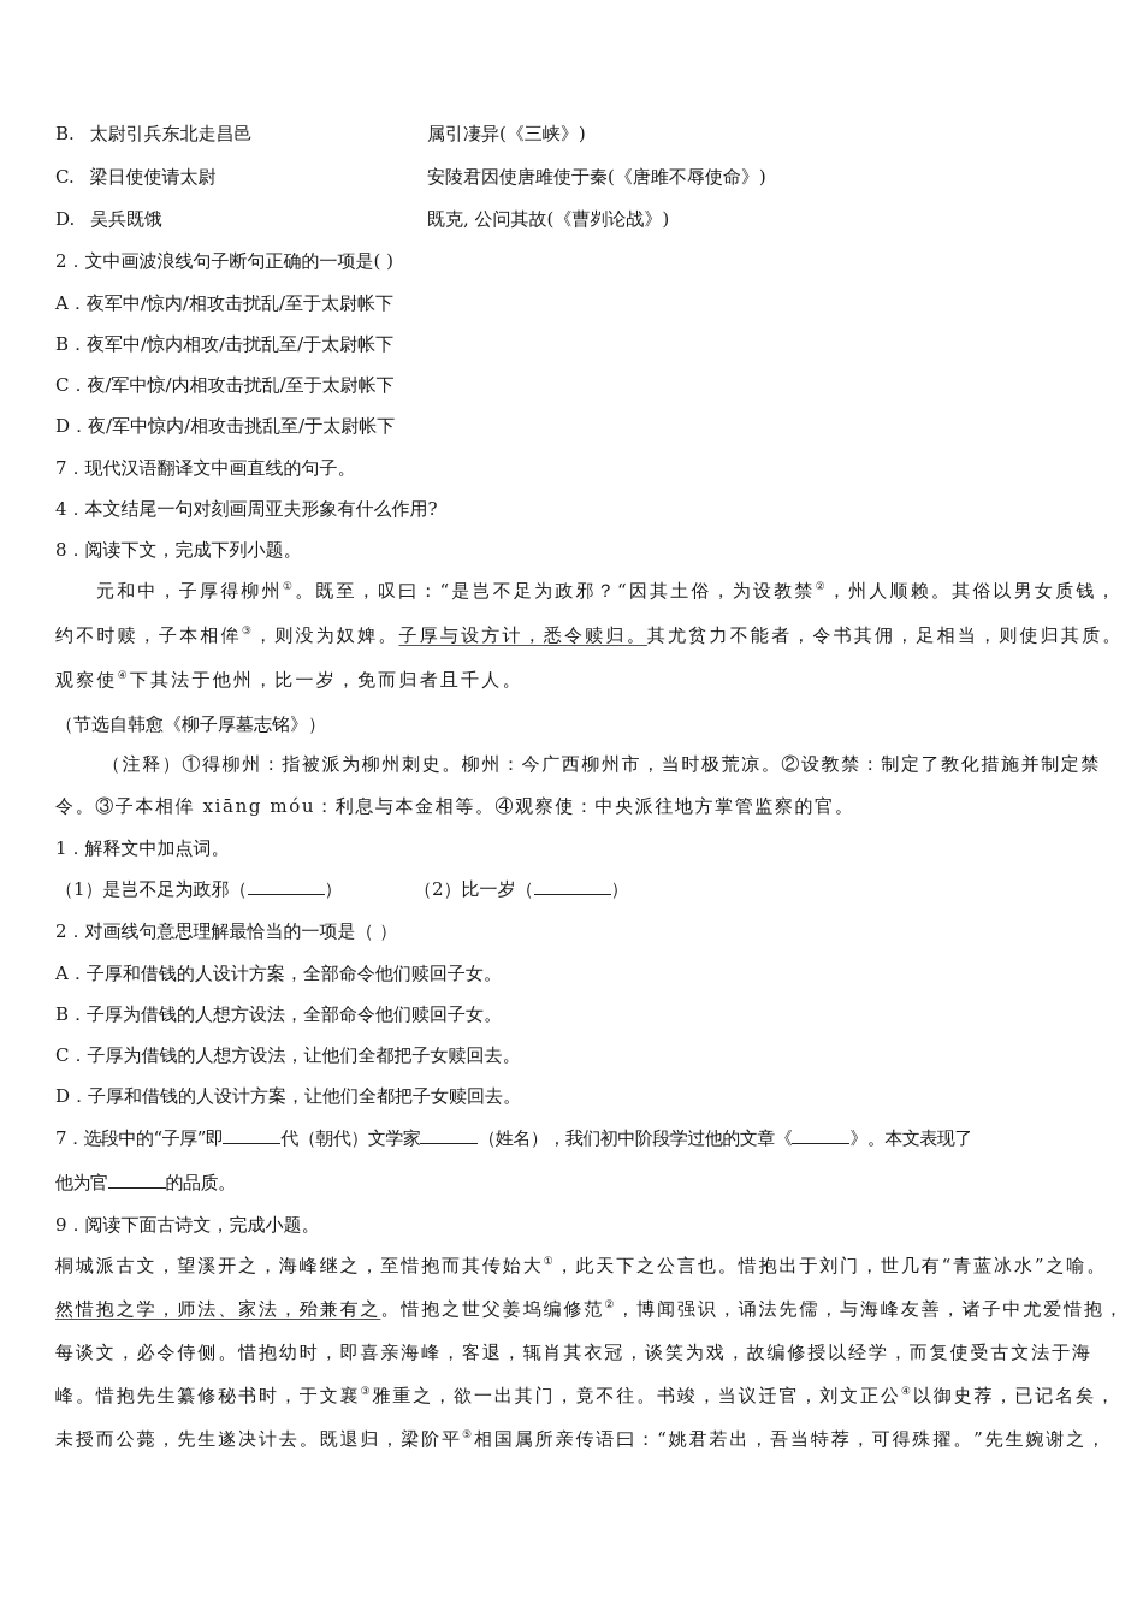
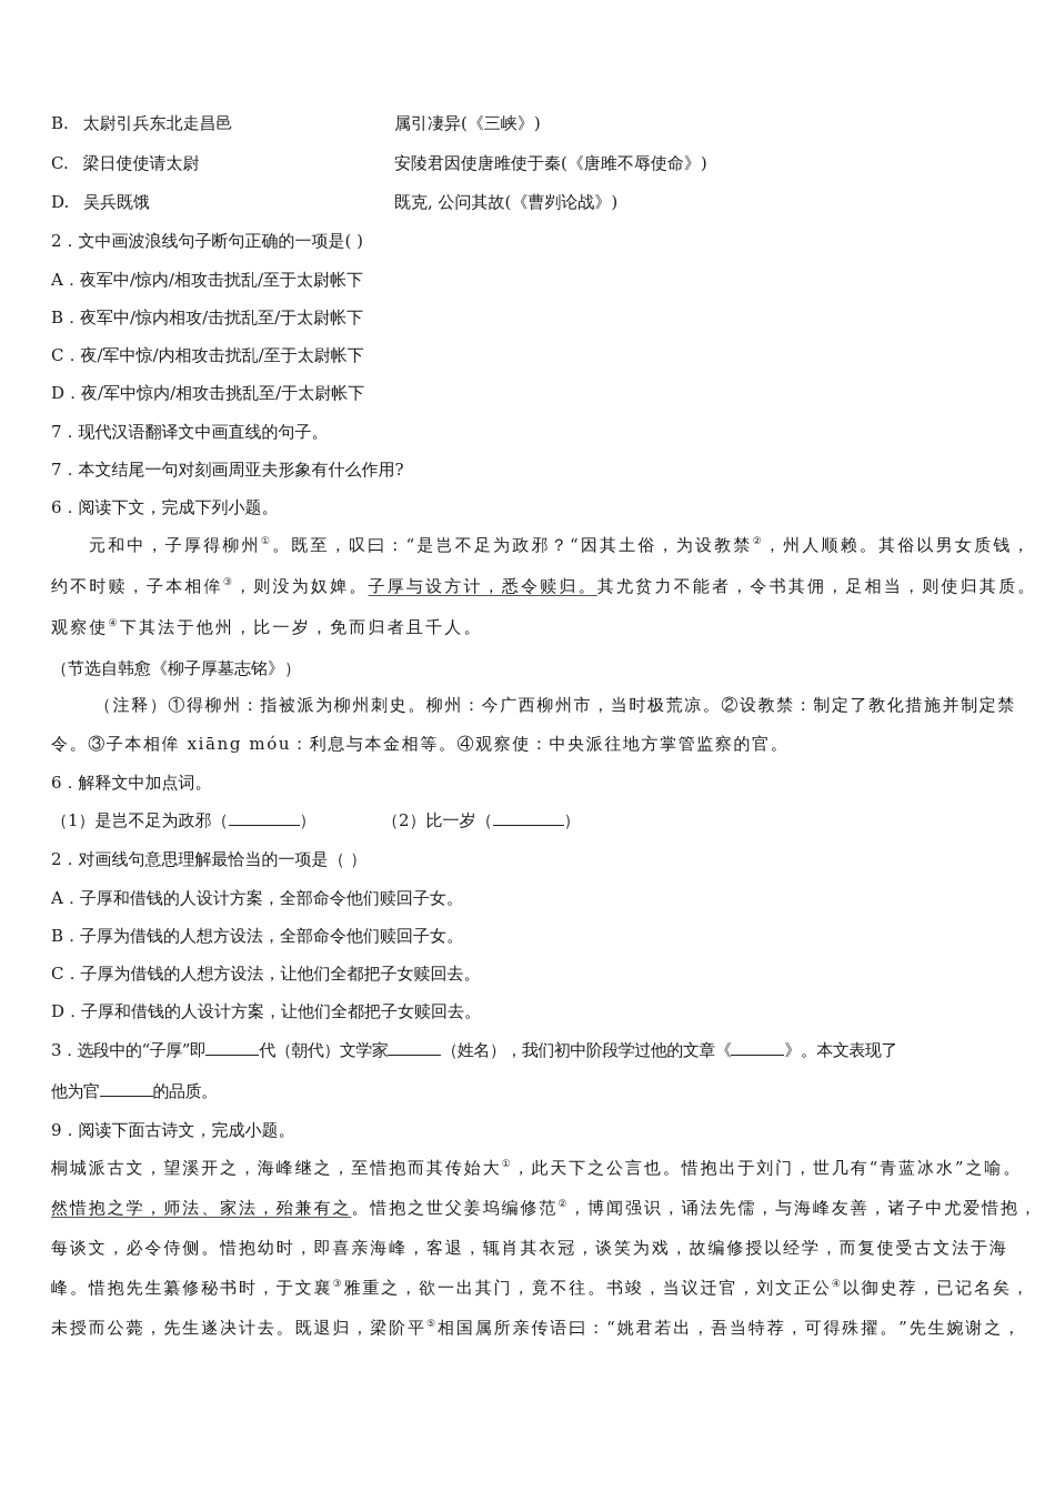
  B. 太尉引兵东北走昌邑
  属引凄异(《三峡》)
  C. 梁日使使请太尉
  安陵君因使唐雎使于秦(《唐雎不辱使命》)
  D. 吴兵既饿
  既克, 公问其故(《曹刿论战》)
  2．文中画波浪线句子断句正确的一项是( )
  A．夜军中/惊内/相攻击扰乱/至于太尉帐下
  B．夜军中/惊内相攻/击扰乱至/于太尉帐下
  C．夜/军中惊/内相攻击扰乱/至于太尉帐下
  D．夜/军中惊内/相攻击挑乱至/于太尉帐下
  7．现代汉语翻译文中画直线的句子。
- 4．本文结尾一句对刻画周亚夫形象有什么作用?
+ 7．本文结尾一句对刻画周亚夫形象有什么作用?
- 8．阅读下文，完成下列小题。
+ 6．阅读下文，完成下列小题。
  元和中，子厚得柳州①。既至，叹曰：“是岂不足为政邪？“因其土俗，为设教禁②，州人顺赖。其俗以男女质钱，
  约不时赎，子本相侔③，则没为奴婢。子厚与设方计，悉令赎归。其尤贫力不能者，令书其佣，足相当，则使归其质。
  观察使④下其法于他州，比一岁，免而归者且千人。
  （节选自韩愈《柳子厚墓志铭》）
  （注释）①得柳州：指被派为柳州刺史。柳州：今广西柳州市，当时极荒凉。②设教禁：制定了教化措施并制定禁
  令。③子本相侔 xiāng móu：利息与本金相等。④观察使：中央派往地方掌管监察的官。
- 1．解释文中加点词。
+ 6．解释文中加点词。
  （1）是岂不足为政邪（ ）
  （2）比一岁（ ）
  2．对画线句意思理解最恰当的一项是（ ）
  A．子厚和借钱的人设计方案，全部命令他们赎回子女。
  B．子厚为借钱的人想方设法，全部命令他们赎回子女。
  C．子厚为借钱的人想方设法，让他们全都把子女赎回去。
  D．子厚和借钱的人设计方案，让他们全都把子女赎回去。
- 7．选段中的“子厚”即 代（朝代）文学家 （姓名），我们初中阶段学过他的文章《 》。本文表现了
+ 3．选段中的“子厚”即 代（朝代）文学家 （姓名），我们初中阶段学过他的文章《 》。本文表现了
  他为官 的品质。
  9．阅读下面古诗文，完成小题。
  桐城派古文，望溪开之，海峰继之，至惜抱而其传始大①，此天下之公言也。惜抱出于刘门，世几有“青蓝冰水”之喻。
  然惜抱之学，师法、家法，殆兼有之。惜抱之世父姜坞编修范②，博闻强识，诵法先儒，与海峰友善，诸子中尤爱惜抱，
  每谈文，必令侍侧。惜抱幼时，即喜亲海峰，客退，辄肖其衣冠，谈笑为戏，故编修授以经学，而复使受古文法于海
  峰。惜抱先生纂修秘书时，于文襄③雅重之，欲一出其门，竟不往。书竣，当议迁官，刘文正公④以御史荐，已记名矣，
  未授而公薨，先生遂决计去。既退归，梁阶平⑤相国属所亲传语曰：“姚君若出，吾当特荐，可得殊擢。”先生婉谢之，
